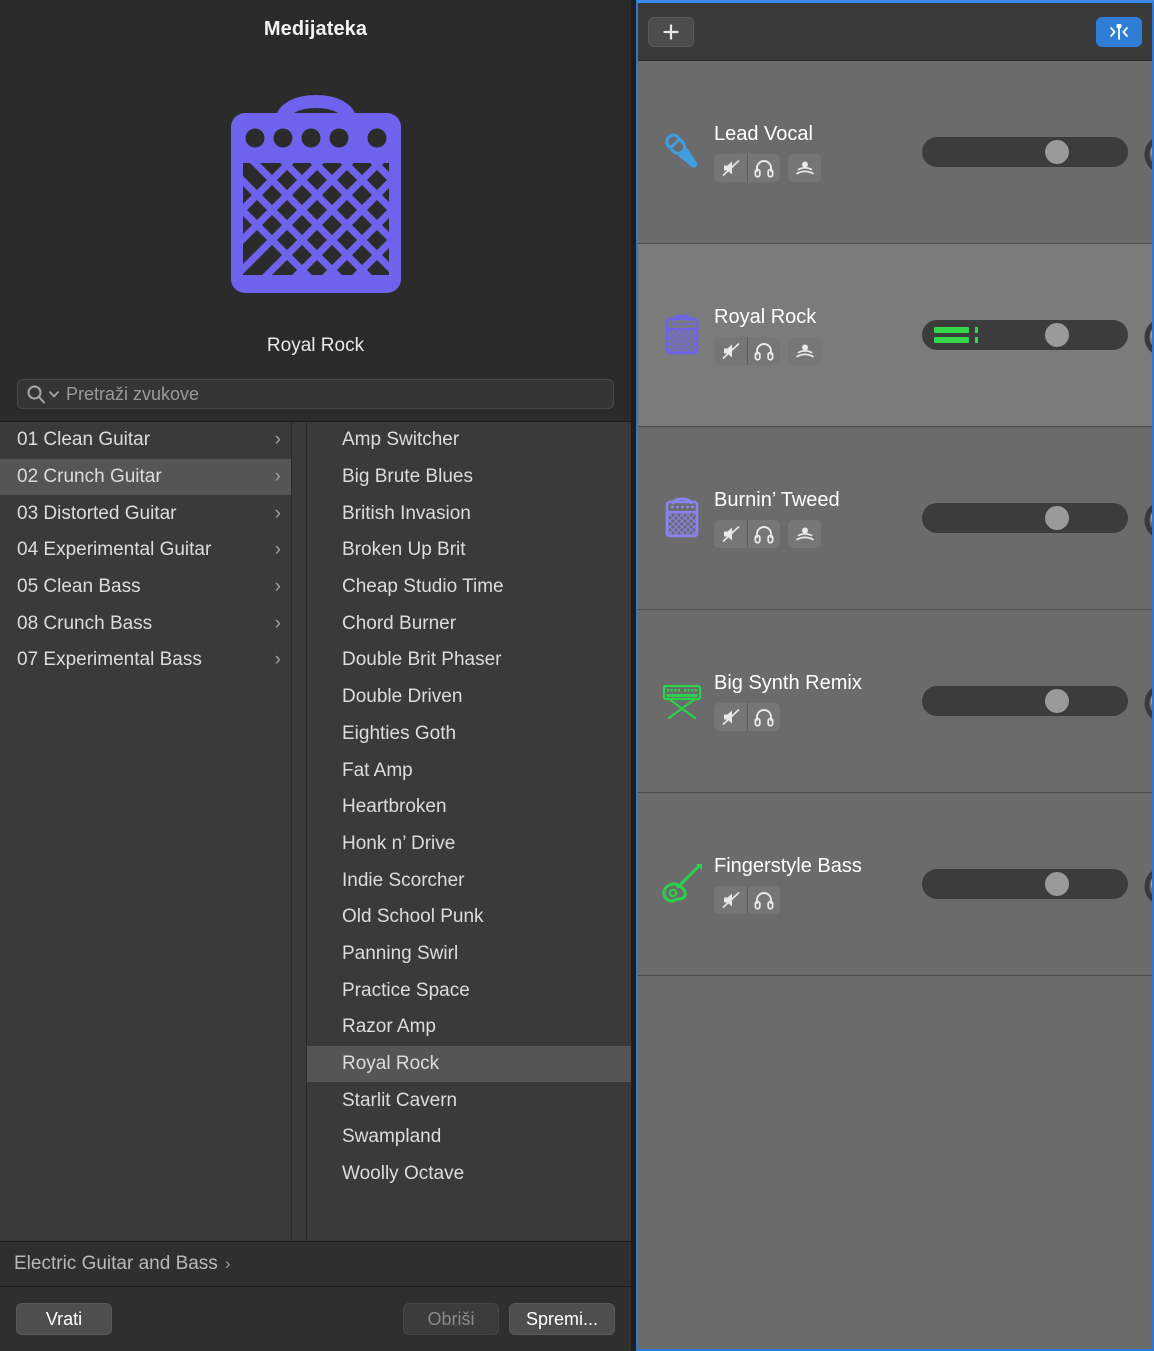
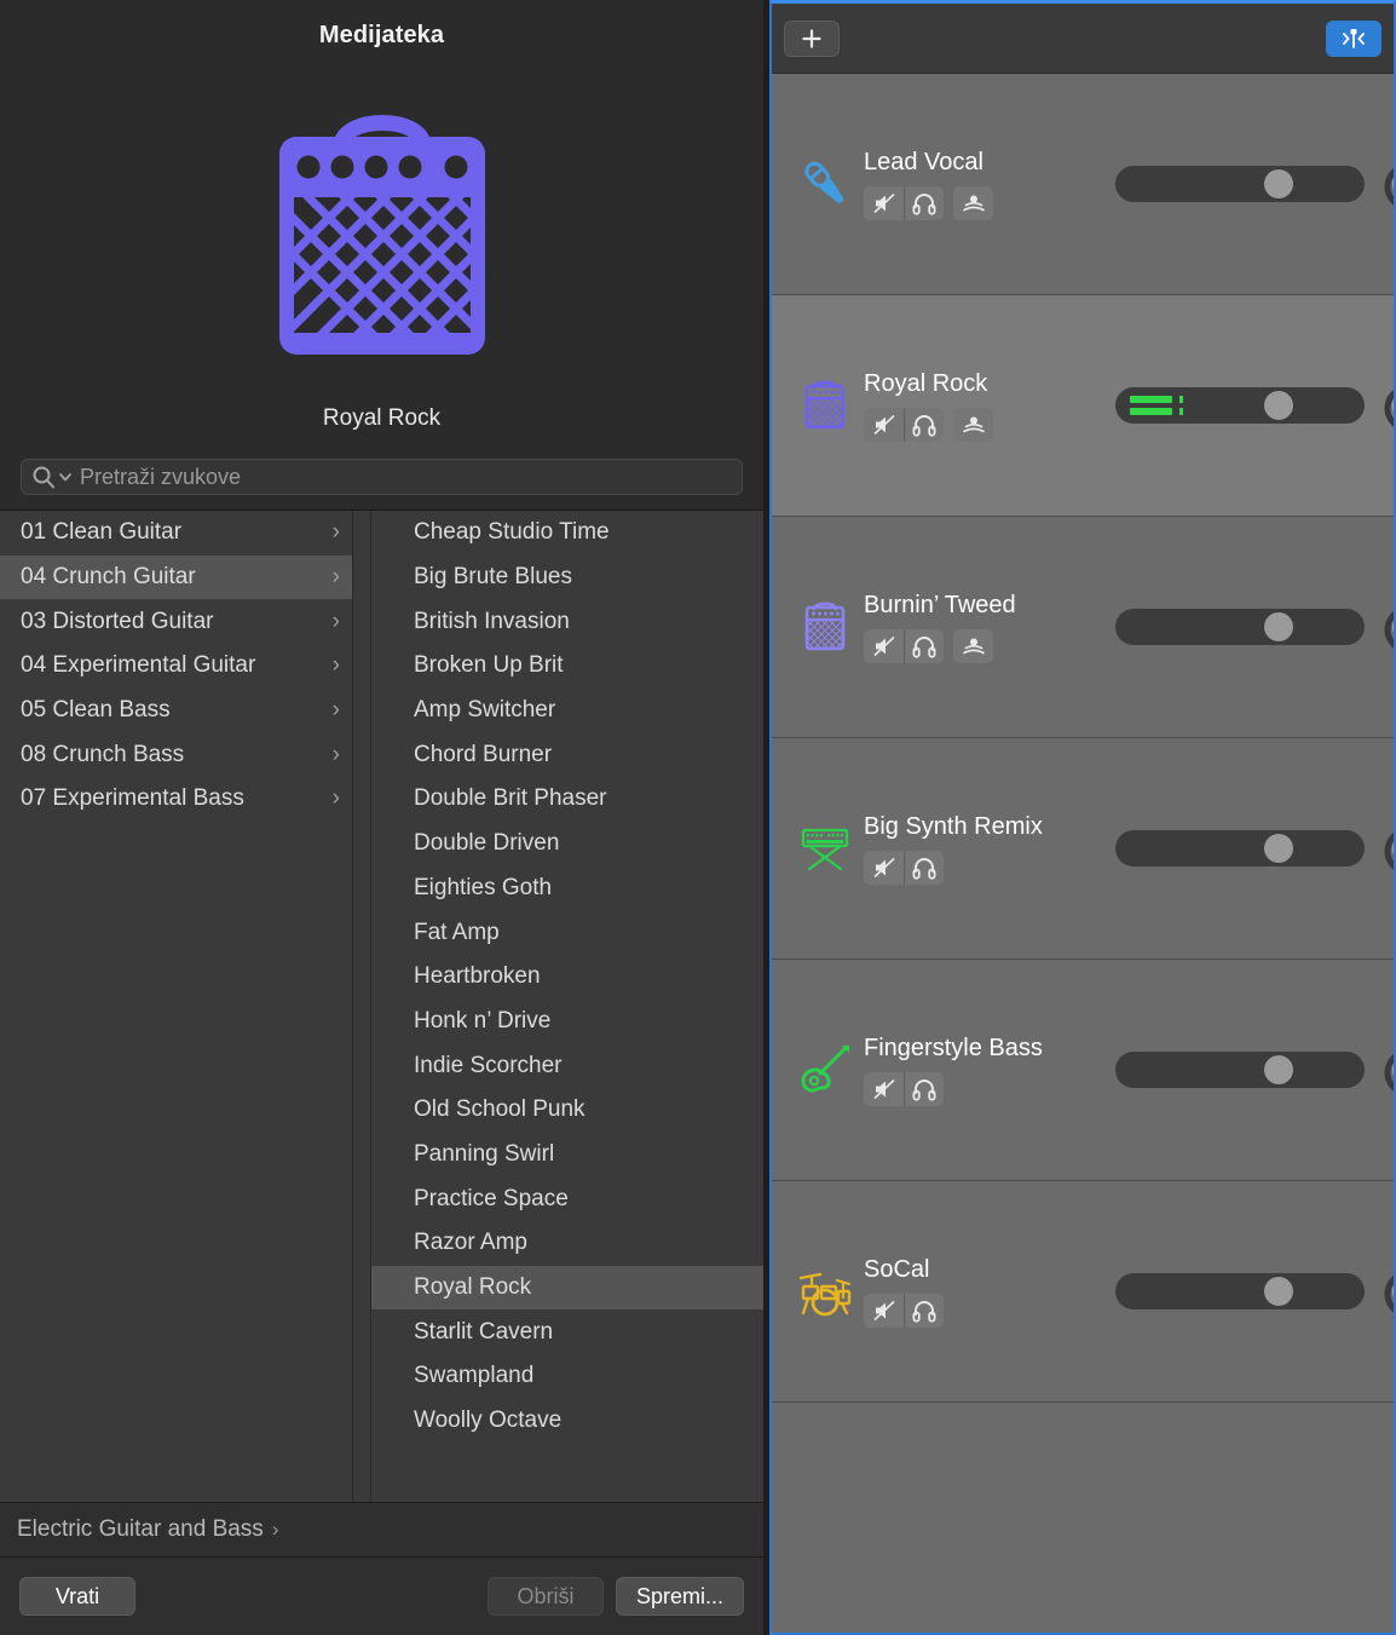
  Medijateka
  Royal Rock
  Pretraži zvukove
  01 Clean Guitar
  ›
- 02 Crunch Guitar
+ 04 Crunch Guitar
  ›
  03 Distorted Guitar
  ›
  04 Experimental Guitar
  ›
  05 Clean Bass
  ›
  08 Crunch Bass
  ›
  07 Experimental Bass
  ›
- Amp Switcher
+ Cheap Studio Time
  Big Brute Blues
  British Invasion
  Broken Up Brit
- Cheap Studio Time
+ Amp Switcher
  Chord Burner
  Double Brit Phaser
  Double Driven
  Eighties Goth
  Fat Amp
  Heartbroken
  Honk n’ Drive
  Indie Scorcher
  Old School Punk
  Panning Swirl
  Practice Space
  Razor Amp
  Royal Rock
  Starlit Cavern
  Swampland
  Woolly Octave
  Electric Guitar and Bass
  ›
  Vrati
  Obriši
  Spremi...
  Lead Vocal
  Royal Rock
  Burnin’ Tweed
  Big Synth Remix
  Fingerstyle Bass
+ SoCal
